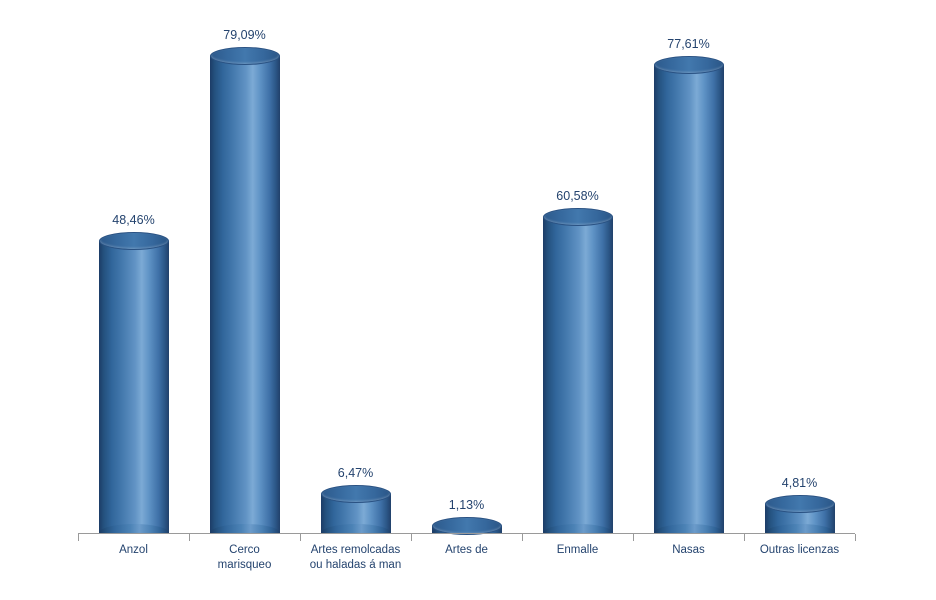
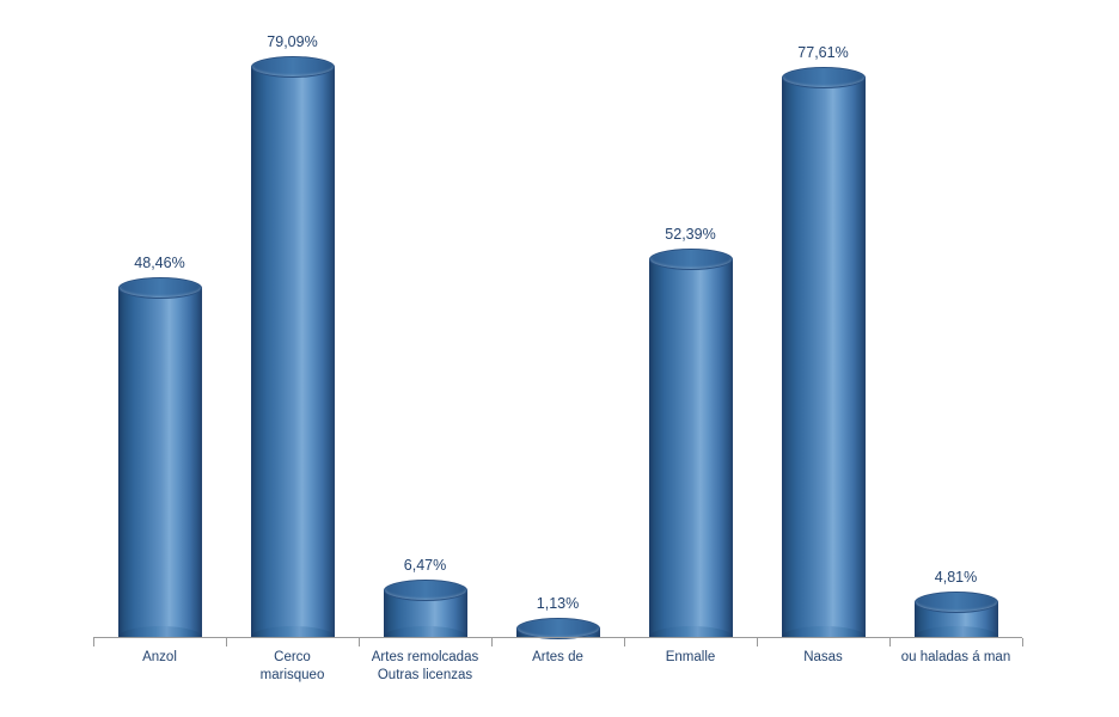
  48,46%
  79,09%
  6,47%
  1,13%
- 60,58%
+ 52,39%
  77,61%
  4,81%
  Anzol
  Cerco
  marisqueo
  Artes remolcadas
- ou haladas á man
+ Outras licenzas
  Artes de
  Enmalle
  Nasas
- Outras licenzas
+ ou haladas á man
